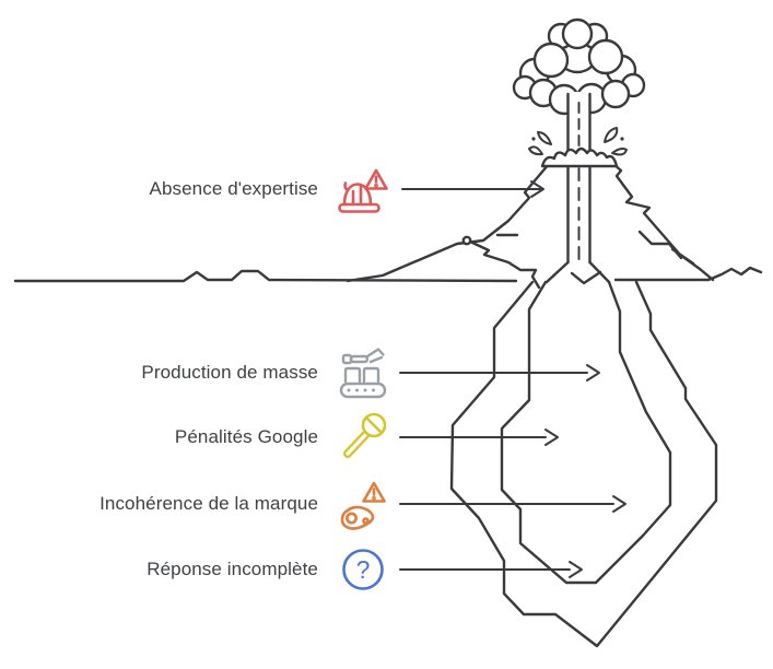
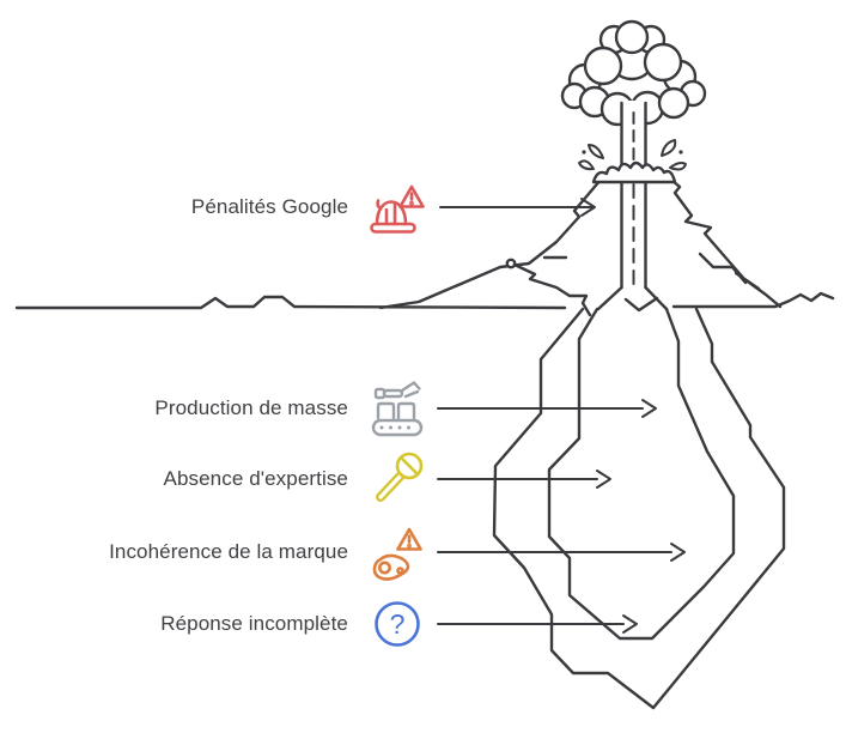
- Absence d'expertise
+ Pénalités Google
  Production de masse
- Pénalités Google
+ Absence d'expertise
  Incohérence de la marque
  Réponse incomplète
  ?
